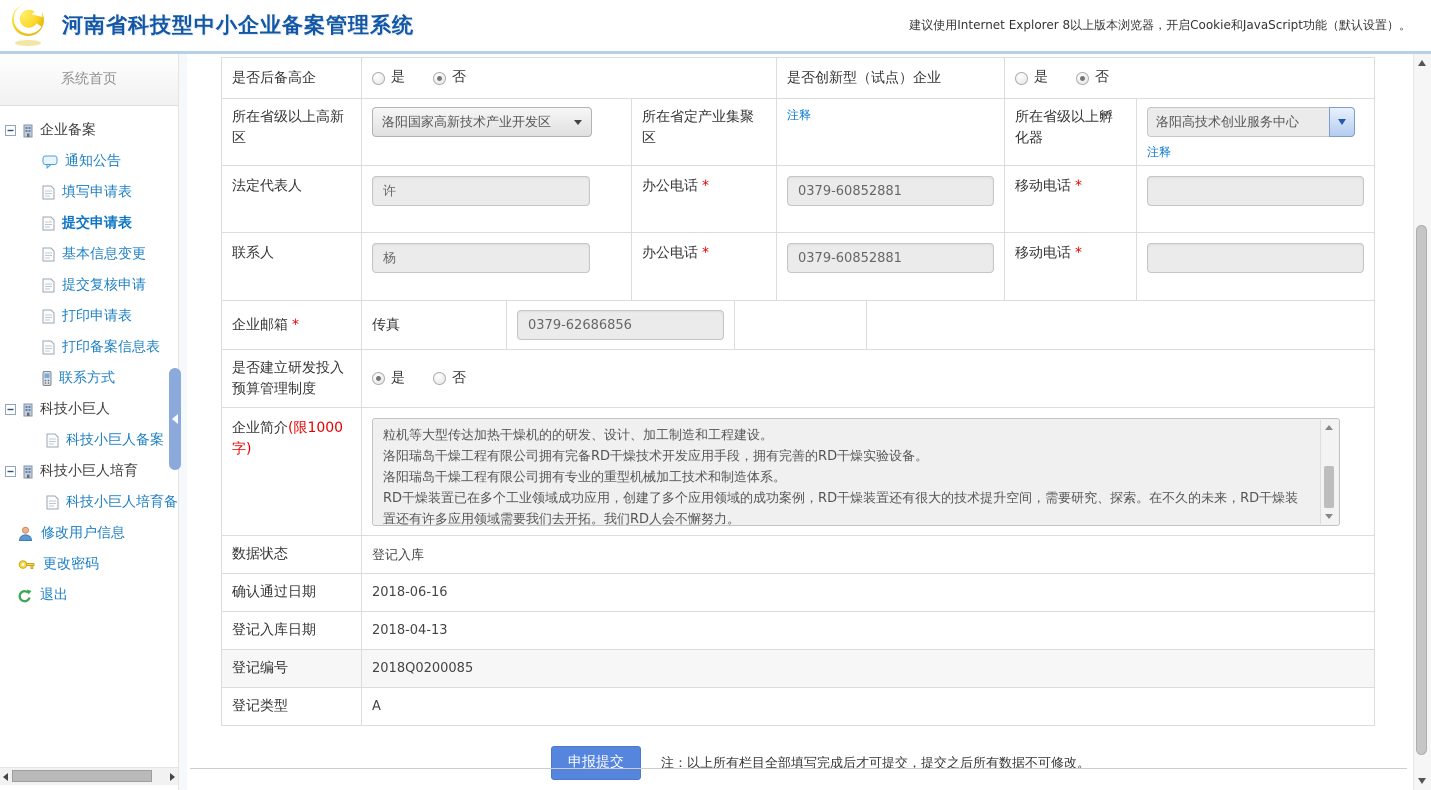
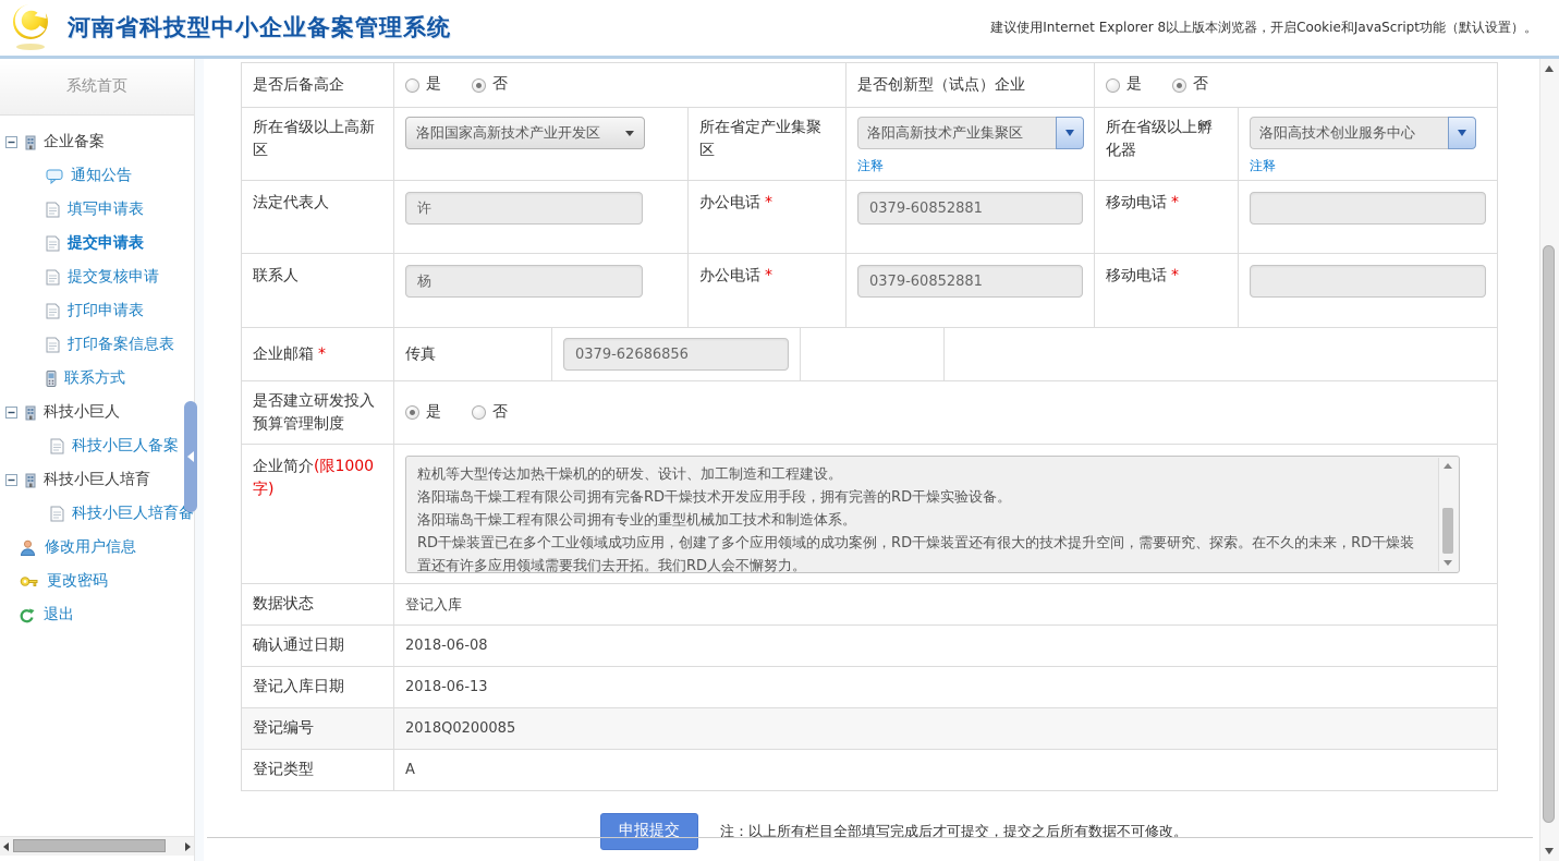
  河南省科技型中小企业备案管理系统
  建议使用Internet Explorer 8以上版本浏览器，开启Cookie和JavaScript功能（默认设置）。
  系统首页
  企业备案
  通知公告
  填写申请表
  提交申请表
- 基本信息变更
  提交复核申请
  打印申请表
  打印备案信息表
  联系方式
  科技小巨人
  科技小巨人备案
  科技小巨人培育
  科技小巨人培育备
  修改用户信息
  更改密码
  退出
  是否后备高企
  是
  否
  是否创新型（试点）企业
  是
  否
  所在省级以上高新区
  洛阳国家高新技术产业开发区
  所在省定产业集聚区
+ 洛阳高新技术产业集聚区
  注释
  所在省级以上孵化器
  洛阳高技术创业服务中心
  注释
  法定代表人
  许
  办公电话
  *
  0379-60852881
  移动电话
  *
  联系人
  杨
  办公电话
  *
  0379-60852881
  移动电话
  *
  企业邮箱
  *
  传真
  0379-62686856
  是否建立研发投入预算管理制度
  是
  否
  企业简介(限1000字)
  粒机等大型传达加热干燥机的的研发、设计、加工制造和工程建设。
  洛阳瑞岛干燥工程有限公司拥有完备RD干燥技术开发应用手段，拥有完善的RD干燥实验设备。
  洛阳瑞岛干燥工程有限公司拥有专业的重型机械加工技术和制造体系。
  RD干燥装置已在多个工业领域成功应用，创建了多个应用领域的成功案例，RD干燥装置还有很大的技术提升空间，需要研究、探索。在不久的未来，RD干燥装置还有许多应用领域需要我们去开拓。我们RD人会不懈努力。
  数据状态
  登记入库
  确认通过日期
- 2018-06-16
+ 2018-06-08
  登记入库日期
- 2018-04-13
+ 2018-06-13
  登记编号
  2018Q0200085
  登记类型
  A
  申报提交
  注：以上所有栏目全部填写完成后才可提交，提交之后所有数据不可修改。
